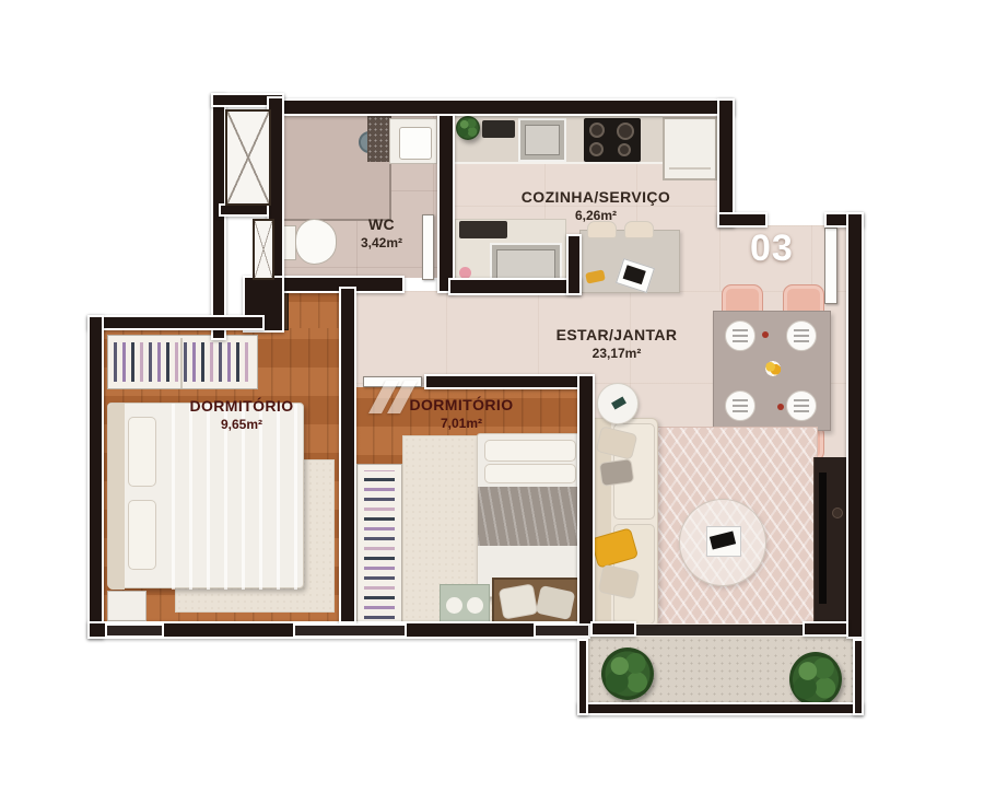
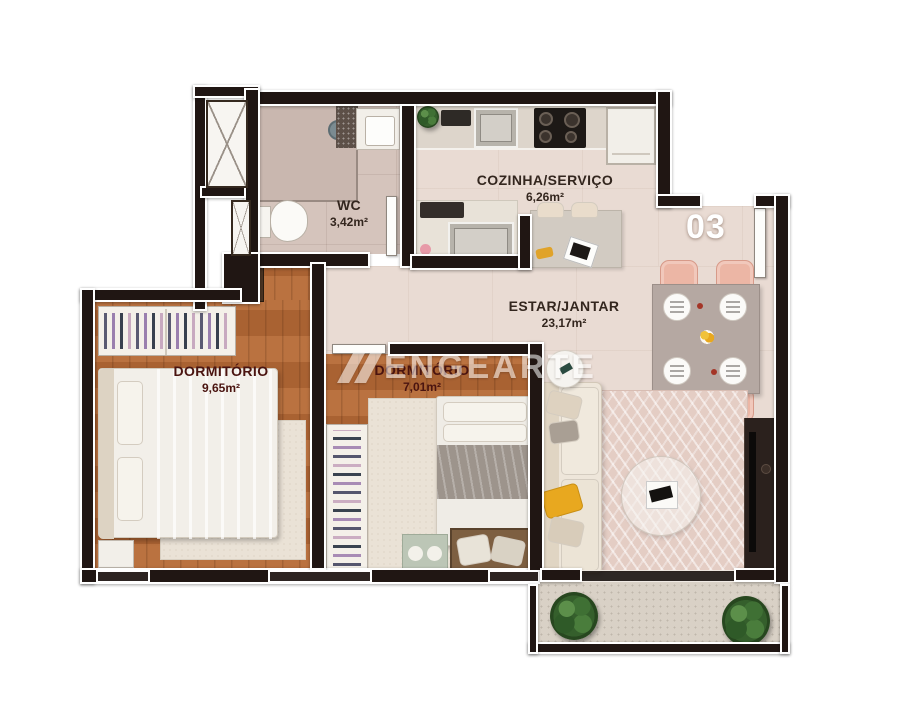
  03
  WC
  3,42m²
  COZINHA/SERVIÇO
  6,26m²
  ESTAR/JANTAR
  23,17m²
  DORMITÓRIO
  9,65m²
  DORMITÓRIO
  7,01m²
+ ENGEARTE
